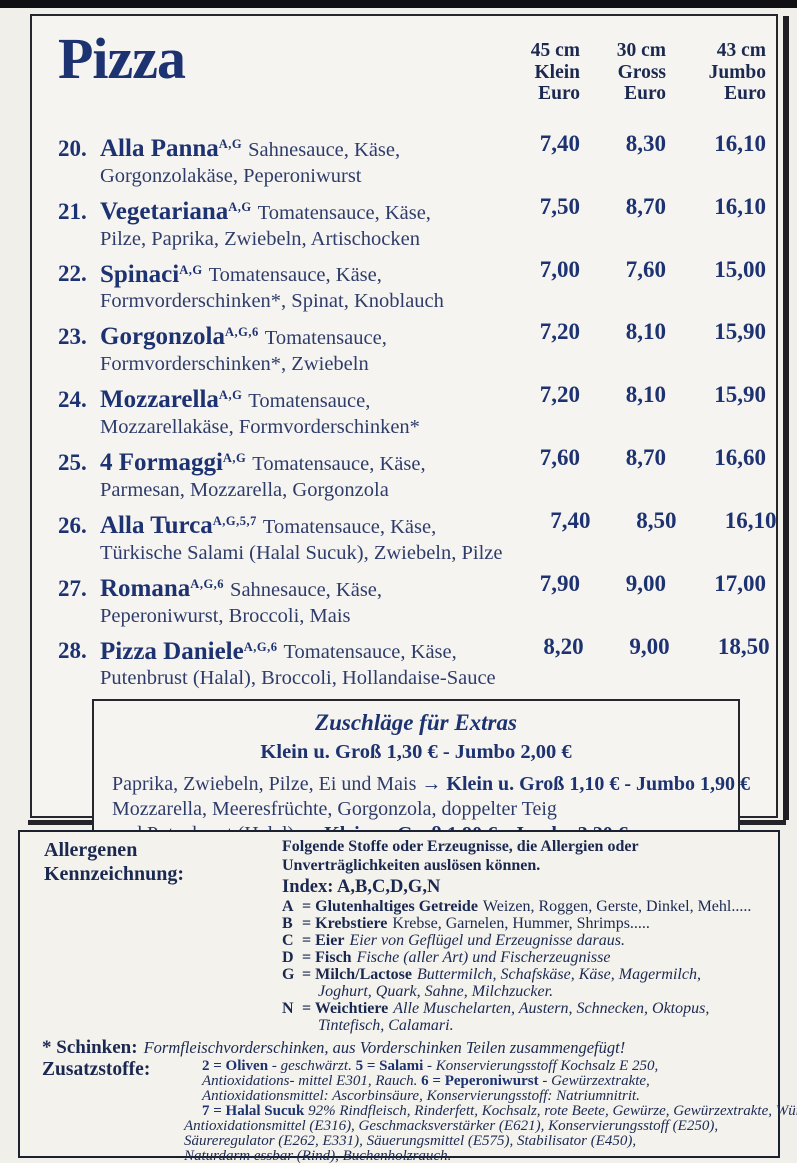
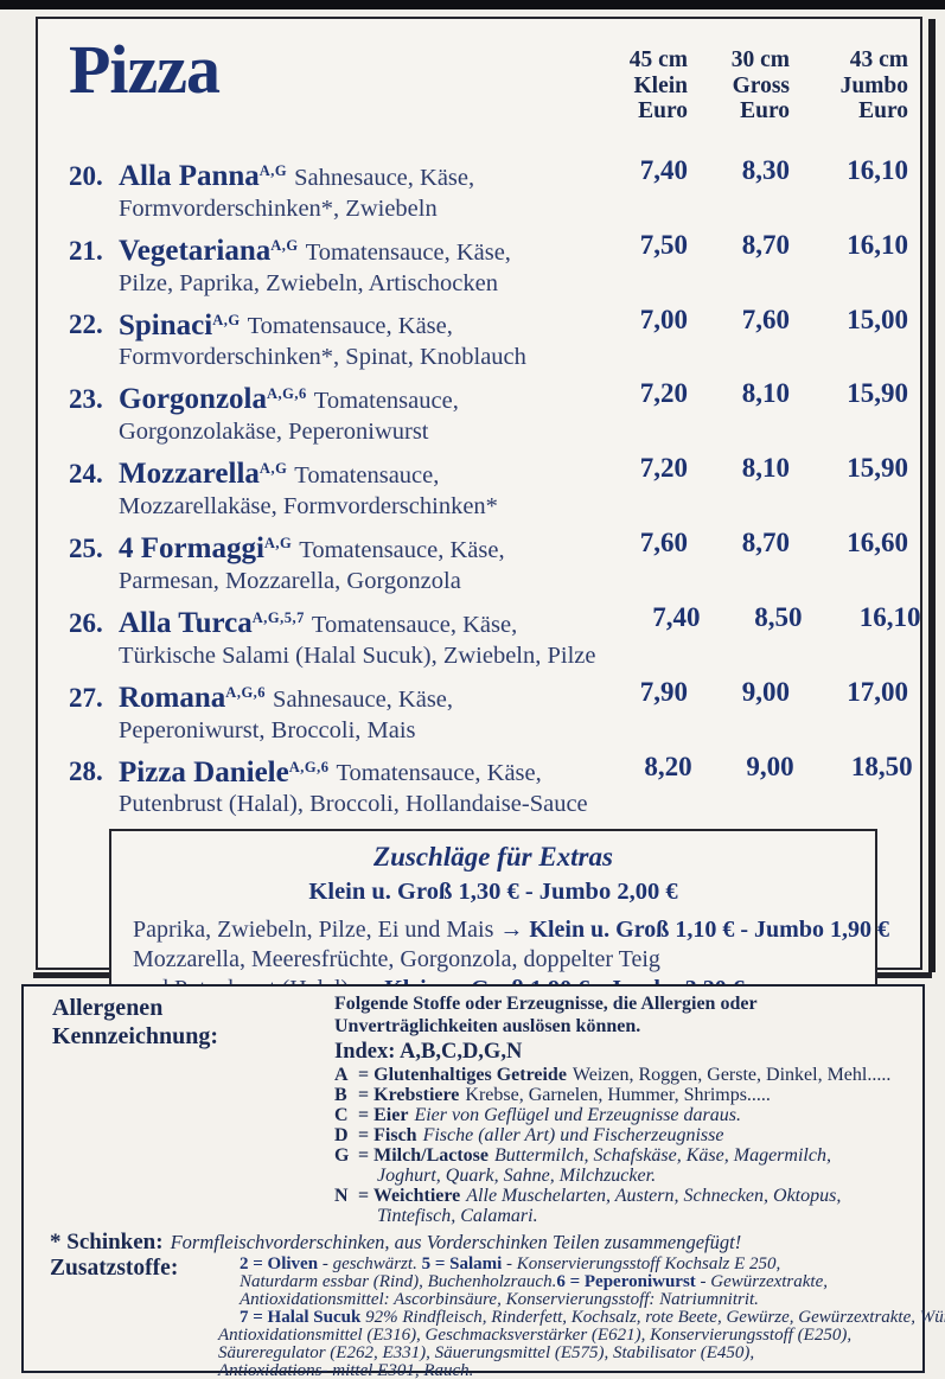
  Pizza
  45 cm
  Klein
  Euro
  30 cm
  Gross
  Euro
  43 cm
  Jumbo
  Euro
  20. Alla PannaA,G Sahnesauce, Käse,
- Gorgonzolakäse, Peperoniwurst
+ Formvorderschinken*, Zwiebeln
  7,40
  8,30
  16,10
  21. VegetarianaA,G Tomatensauce, Käse,
  Pilze, Paprika, Zwiebeln, Artischocken
  7,50
  8,70
  16,10
  22. SpinaciA,G Tomatensauce, Käse,
  Formvorderschinken*, Spinat, Knoblauch
  7,00
  7,60
  15,00
  23. GorgonzolaA,G,6 Tomatensauce,
- Formvorderschinken*, Zwiebeln
+ Gorgonzolakäse, Peperoniwurst
  7,20
  8,10
  15,90
  24. MozzarellaA,G Tomatensauce,
  Mozzarellakäse, Formvorderschinken*
  7,20
  8,10
  15,90
  25. 4 FormaggiA,G Tomatensauce, Käse,
  Parmesan, Mozzarella, Gorgonzola
  7,60
  8,70
  16,60
  26. Alla TurcaA,G,5,7 Tomatensauce, Käse,
  Türkische Salami (Halal Sucuk), Zwiebeln, Pilze
  7,40
  8,50
  16,10
  27. RomanaA,G,6 Sahnesauce, Käse,
  Peperoniwurst, Broccoli, Mais
  7,90
  9,00
  17,00
  28. Pizza DanieleA,G,6 Tomatensauce, Käse,
  Putenbrust (Halal), Broccoli, Hollandaise-Sauce
  8,20
  9,00
  18,50
  Zuschläge für Extras
  Klein u. Groß 1,30 € - Jumbo 2,00 €
  Paprika, Zwiebeln, Pilze, Ei und Mais → Klein u. Groß 1,10 € - Jumbo 1,90 €
  Mozzarella, Meeresfrüchte, Gorgonzola, doppelter Teig
  Allergenen Kennzeichnung:
  Folgende Stoffe oder Erzeugnisse, die Allergien oder
  Unverträglichkeiten auslösen können.
  Index: A,B,C,D,G,N
  A = Glutenhaltiges Getreide Weizen, Roggen, Gerste, Dinkel, Mehl.....
  B = Krebstiere Krebse, Garnelen, Hummer, Shrimps.....
  C = Eier Eier von Geflügel und Erzeugnisse daraus.
  D = Fisch Fische (aller Art) und Fischerzeugnisse
  G = Milch/Lactose Buttermilch, Schafskäse, Käse, Magermilch,
  Joghurt, Quark, Sahne, Milchzucker.
  N = Weichtiere Alle Muschelarten, Austern, Schnecken, Oktopus,
  Tintefisch, Calamari.
  * Schinken: Formfleischvorderschinken, aus Vorderschinken Teilen zusammengefügt!
  Zusatzstoffe:
  2 = Oliven - geschwärzt. 5 = Salami - Konservierungsstoff Kochsalz E 250,
- Antioxidations- mittel E301, Rauch. 6 = Peperoniwurst - Gewürzextrakte,
+ Naturdarm essbar (Rind), Buchenholzrauch.6 = Peperoniwurst - Gewürzextrakte,
  Antioxidationsmittel: Ascorbinsäure, Konservierungsstoff: Natriumnitrit.
  7 = Halal Sucuk 92% Rindfleisch, Rinderfett, Kochsalz, rote Beete, Gewürze, Gewürzextrakte, Wü
  Antioxidationsmittel (E316), Geschmacksverstärker (E621), Konservierungsstoff (E250),
  Säureregulator (E262, E331), Säuerungsmittel (E575), Stabilisator (E450),
- Naturdarm essbar (Rind), Buchenholzrauch.
+ Antioxidations- mittel E301, Rauch.
